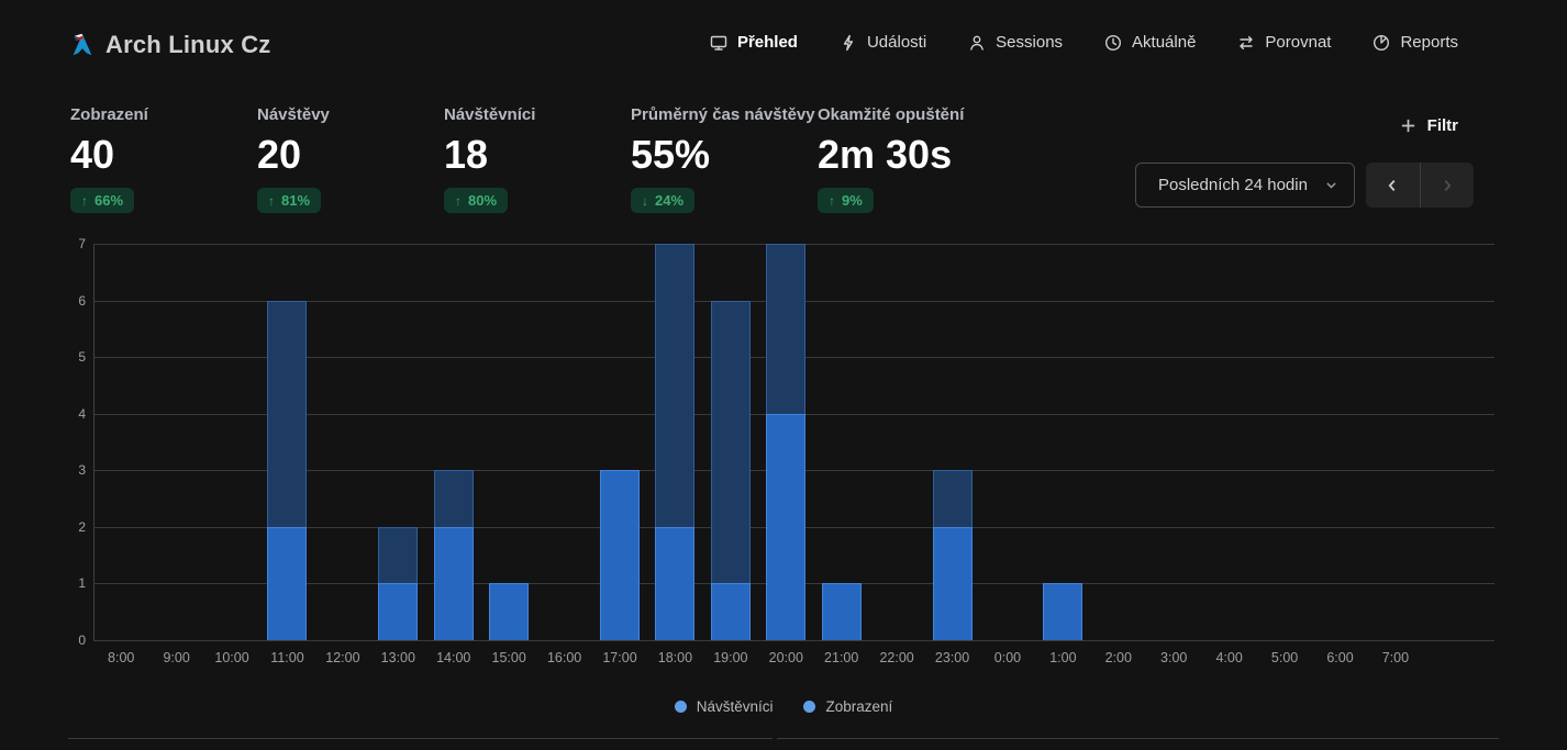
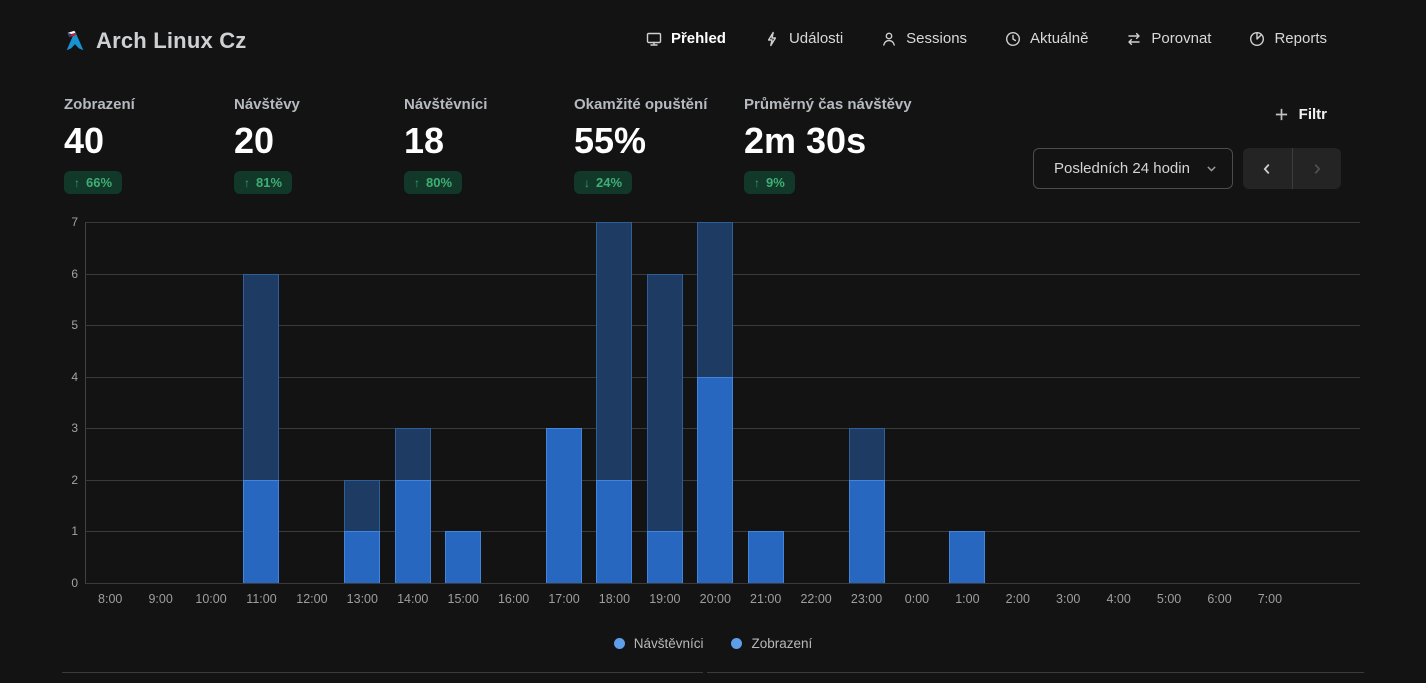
  Arch Linux Cz
  Přehled
  Události
  Sessions
  Aktuálně
  Porovnat
  Reports
  Zobrazení
  40
  ↑
  66%
  Návštěvy
  20
  ↑
  81%
  Návštěvníci
  18
  ↑
  80%
- Průměrný čas návštěvy
+ Okamžité opuštění
  55%
  ↓
  24%
- Okamžité opuštění
+ Průměrný čas návštěvy
  2m 30s
  ↑
  9%
  Filtr
  Posledních 24 hodin
  0
  1
  2
  3
  4
  5
  6
  7
  8:00
  9:00
  10:00
  11:00
  12:00
  13:00
  14:00
  15:00
  16:00
  17:00
  18:00
  19:00
  20:00
  21:00
  22:00
  23:00
  0:00
  1:00
  2:00
  3:00
  4:00
  5:00
  6:00
  7:00
  Návštěvníci
  Zobrazení
